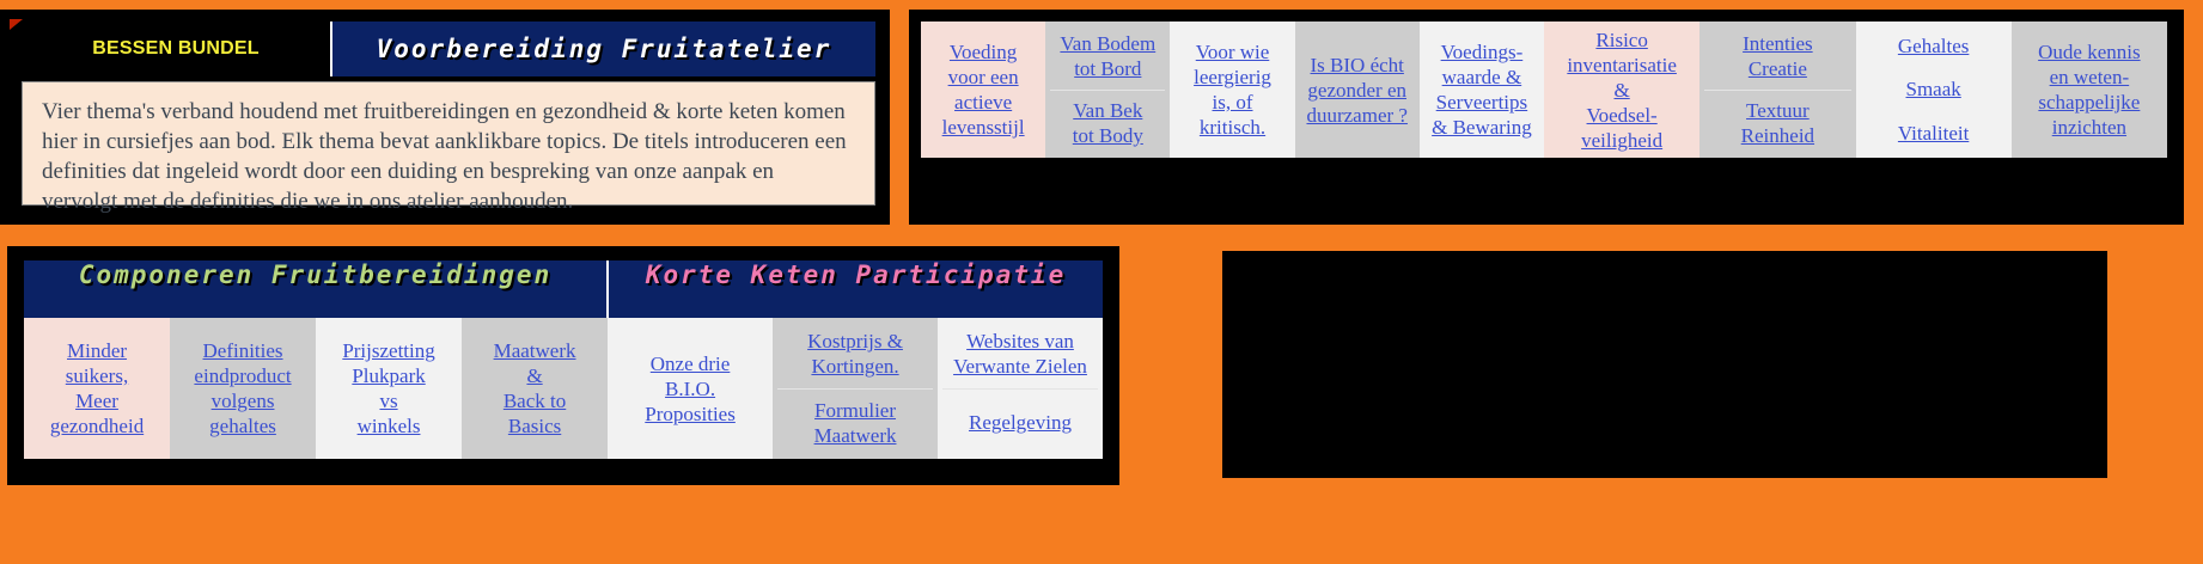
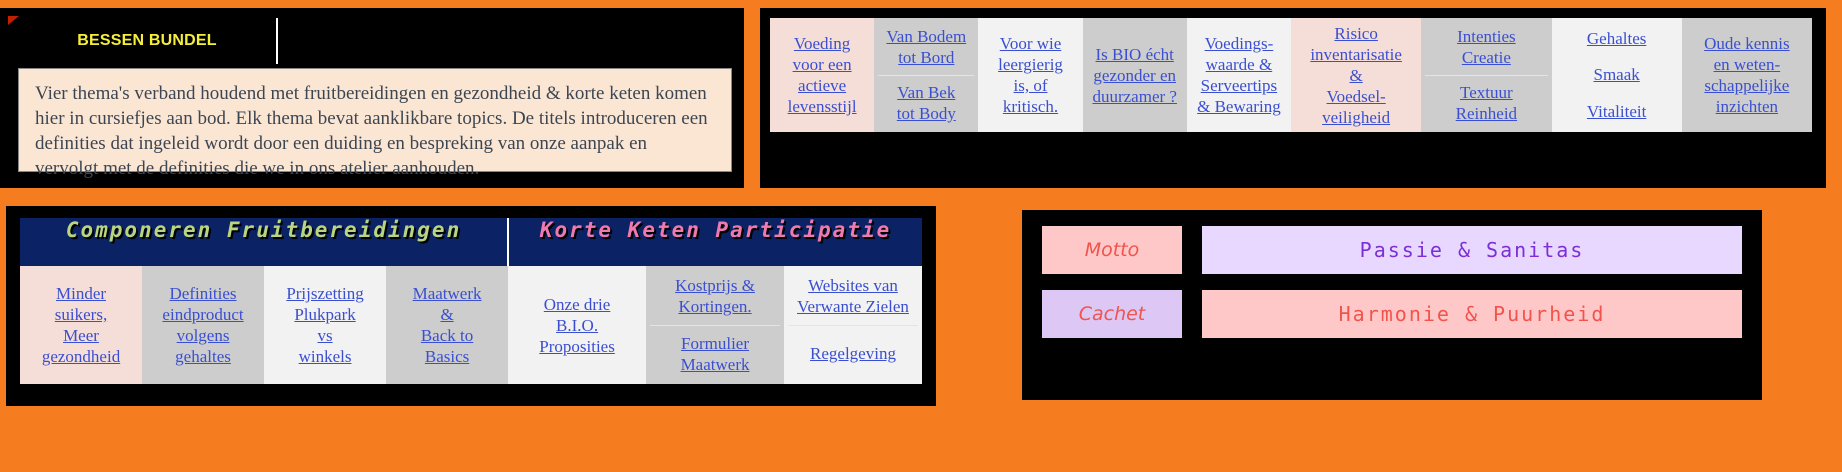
  BESSEN BUNDEL
- Voorbereiding Fruitatelier
  Vier thema's verband houdend met fruitbereidingen en gezondheid & korte keten komen hier in cursiefjes aan bod. Elk thema bevat aanklikbare topics. De titels introduceren een definities dat ingeleid wordt door een duiding en bespreking van onze aanpak en vervolgt met de definities die we in ons atelier aanhouden.
  Voeding voor een actieve levensstijl Van Bodem tot Bord Van Bek tot Body Voor wie leergierig is, of kritisch. Is BIO écht gezonder en duurzamer ? Voedings- waarde & Serveertips & Bewaring	Risico inventarisatie & Voedsel- veiligheid Intenties Creatie Textuur Reinheid Gehaltes Smaak Vitaliteit Oude kennis en weten- schappelijke inzichten
  Componeren Fruitbereidingen	Korte Keten Participatie
  Minder suikers, Meer gezondheid Definities eindproduct volgens gehaltes Prijszetting Plukpark vs winkels Maatwerk & Back to Basics	Onze drie B.I.O. Proposities Kostprijs & Kortingen. Formulier Maatwerk Websites van Verwante Zielen Regelgeving
+ Motto		Passie & Sanitas
+ Cachet		Harmonie & Puurheid
